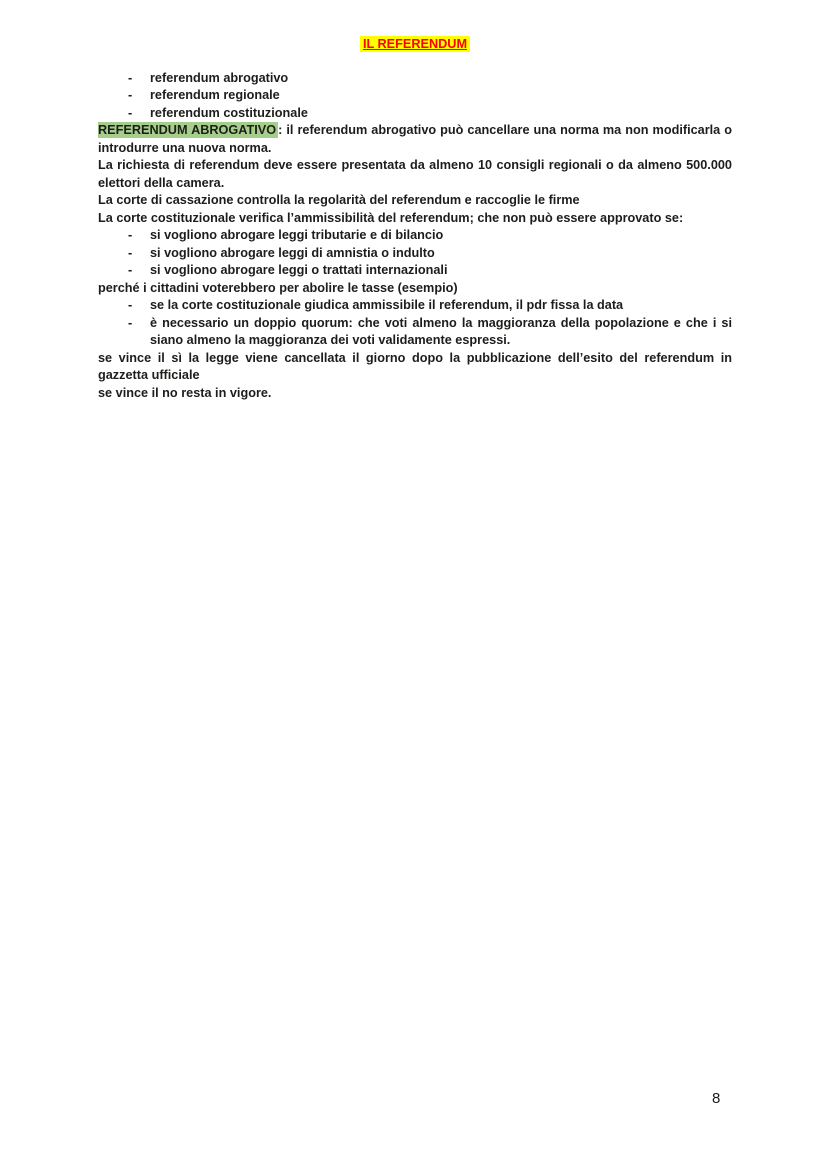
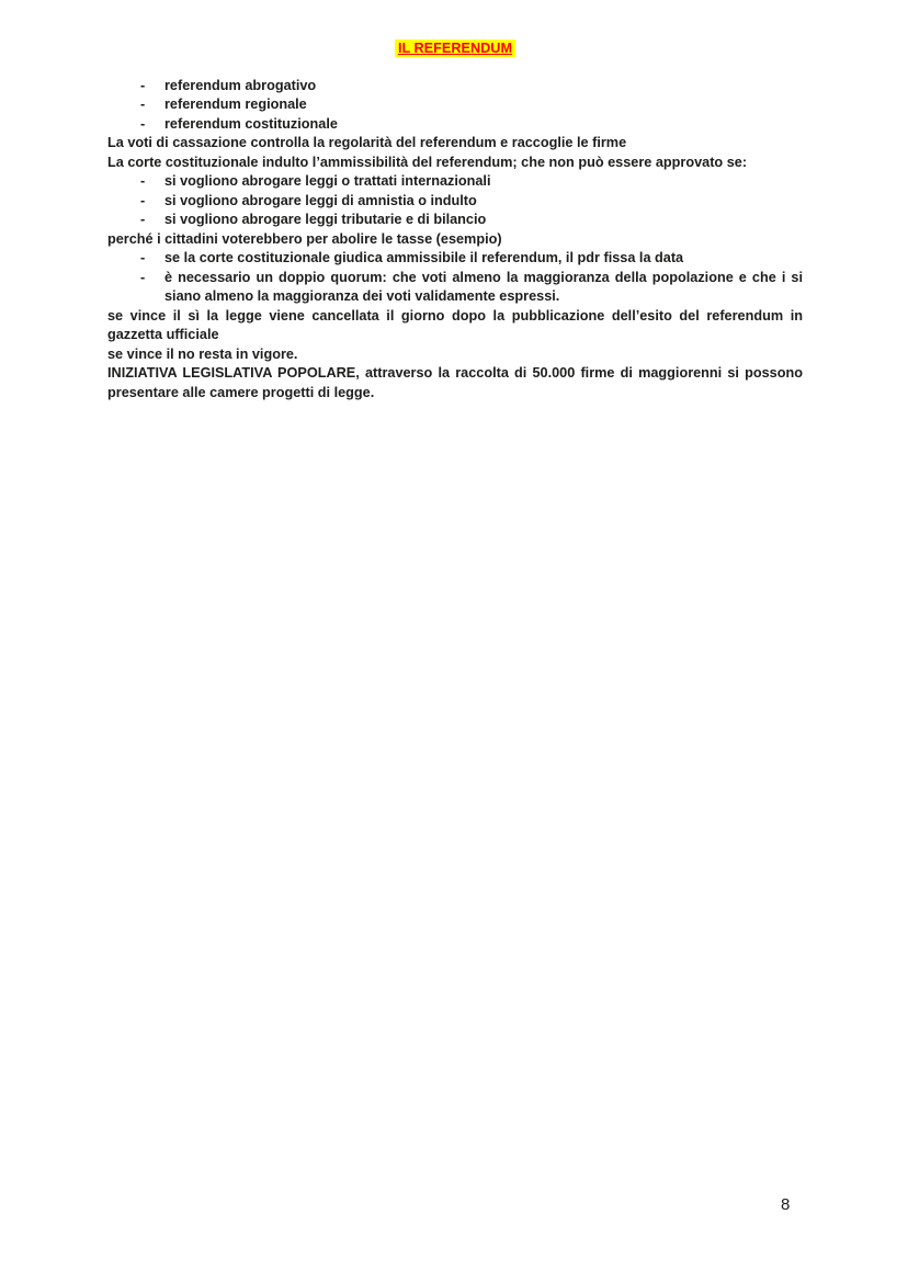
  IL REFERENDUM
  -
  referendum abrogativo
  -
  referendum regionale
  -
  referendum costituzionale
- REFERENDUM ABROGATIVO : il referendum abrogativo può cancellare una norma ma non modificarla o introdurre una nuova norma.
- La richiesta di referendum deve essere presentata da almeno 10 consigli regionali o da almeno 500.000 elettori della camera.
- La corte di cassazione controlla la regolarità del referendum e raccoglie le firme
+ La voti di cassazione controlla la regolarità del referendum e raccoglie le firme
- La corte costituzionale verifica l’ammissibilità del referendum; che non può essere approvato se:
+ La corte costituzionale indulto l’ammissibilità del referendum; che non può essere approvato se:
  -
- si vogliono abrogare leggi tributarie e di bilancio
+ si vogliono abrogare leggi o trattati internazionali
  -
  si vogliono abrogare leggi di amnistia o indulto
  -
- si vogliono abrogare leggi o trattati internazionali
+ si vogliono abrogare leggi tributarie e di bilancio
  perché i cittadini voterebbero per abolire le tasse (esempio)
  -
  se la corte costituzionale giudica ammissibile il referendum, il pdr fissa la data
  -
  è necessario un doppio quorum: che voti almeno la maggioranza della popolazione e che i si siano almeno la maggioranza dei voti validamente espressi.
  se vince il sì la legge viene cancellata il giorno dopo la pubblicazione dell’esito del referendum in gazzetta ufficiale
  se vince il no resta in vigore.
+ INIZIATIVA LEGISLATIVA POPOLARE, attraverso la raccolta di 50.000 firme di maggiorenni si possono presentare alle camere progetti di legge.
  8
